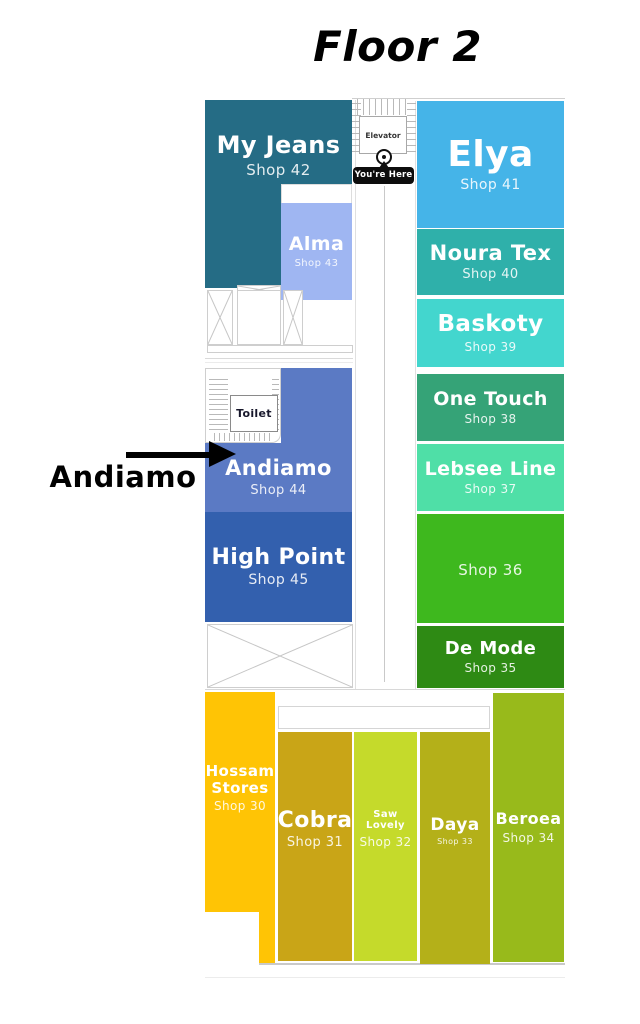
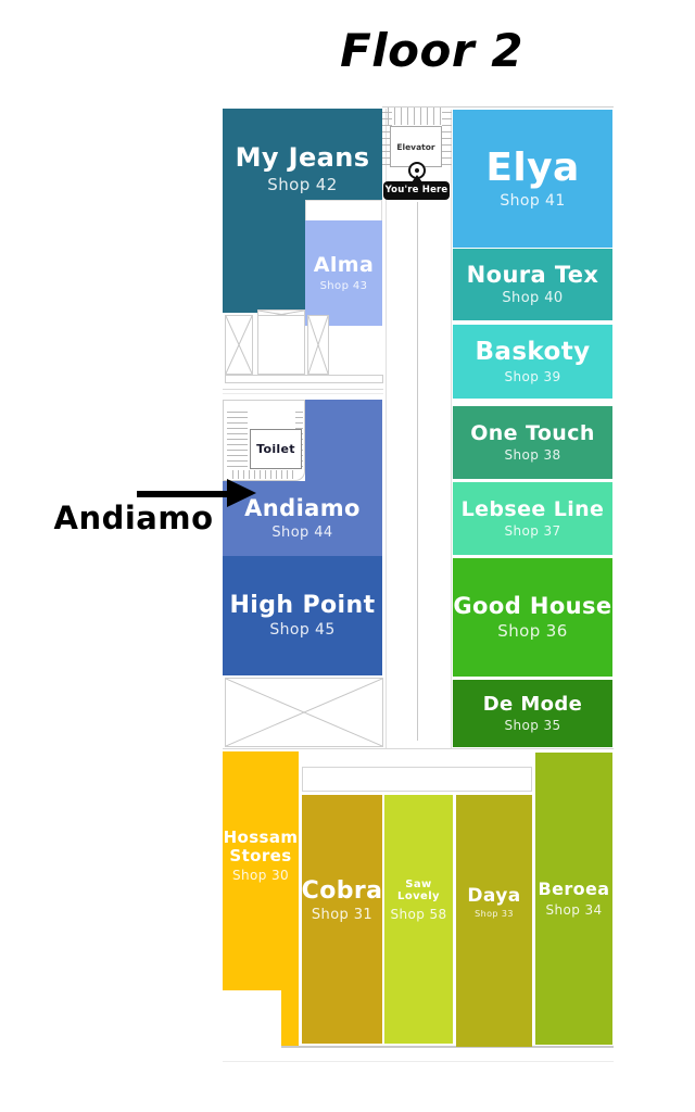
  Floor 2
  My Jeans
  Shop 42
  Alma
  Shop 43
  Toilet
  Andiamo
  Shop 44
  High Point
  Shop 45
  Elya
  Shop 41
  Noura Tex
  Shop 40
  Baskoty
  Shop 39
  One Touch
  Shop 38
  Lebsee Line
  Shop 37
+ Good House
  Shop 36
  De Mode
  Shop 35
  Hossam Stores
  Shop 30
  Cobra
  Shop 31
  Saw Lovely
- Shop 32
+ Shop 58
  Daya
  Shop 33
  Beroea
  Shop 34
  Elevator
  You're Here
  Andiamo
